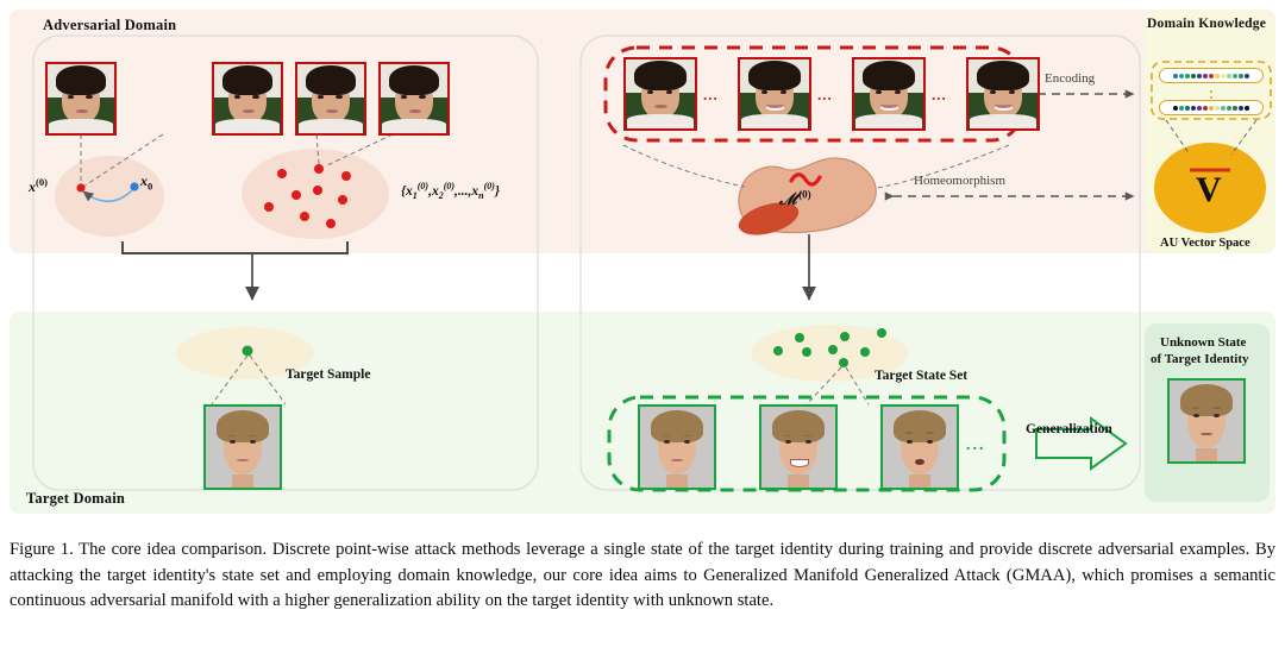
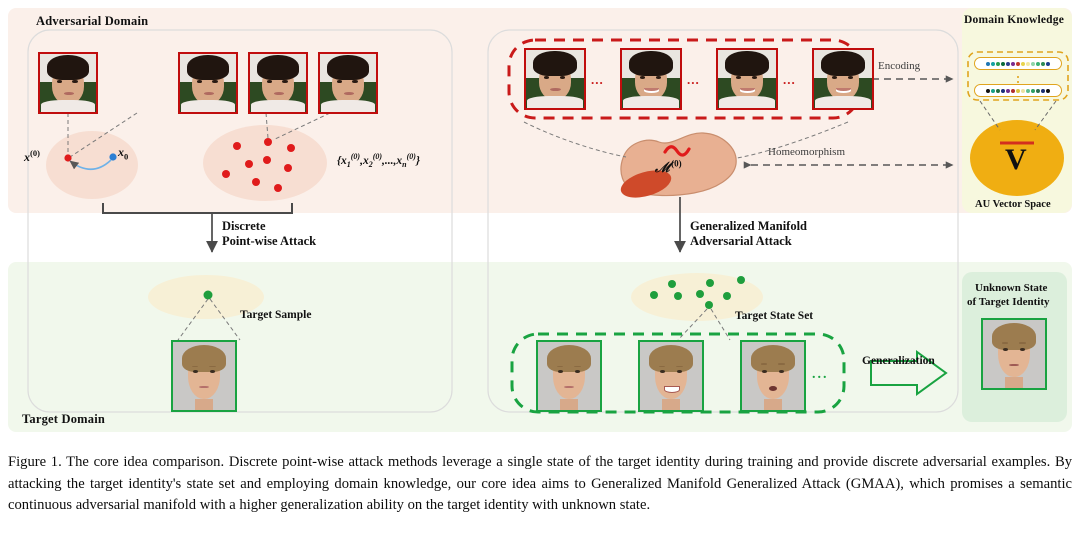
  Adversarial Domain
  Target Domain
  Domain Knowledge
  AU Vector Space
  Unknown State
  of Target Identity
  x(0)
  x0
  {x1(0),x2(0),...,xn(0)}
+ Discrete
+ Point-wise Attack
+ Generalized Manifold
+ Adversarial Attack
  Target Sample
  Target State Set
  Encoding
  Homeomorphism
  Generalization
  ℳ(0)
  V
  ...
  ...
  ...
  ...
  Figure 1. The core idea comparison. Discrete point-wise attack methods leverage a single state of the target identity during training and provide discrete adversarial examples. By attacking the target identity's state set and employing domain knowledge, our core idea aims to Generalized Manifold Generalized Attack (GMAA), which promises a semantic continuous adversarial manifold with a higher generalization ability on the target identity with unknown state.
